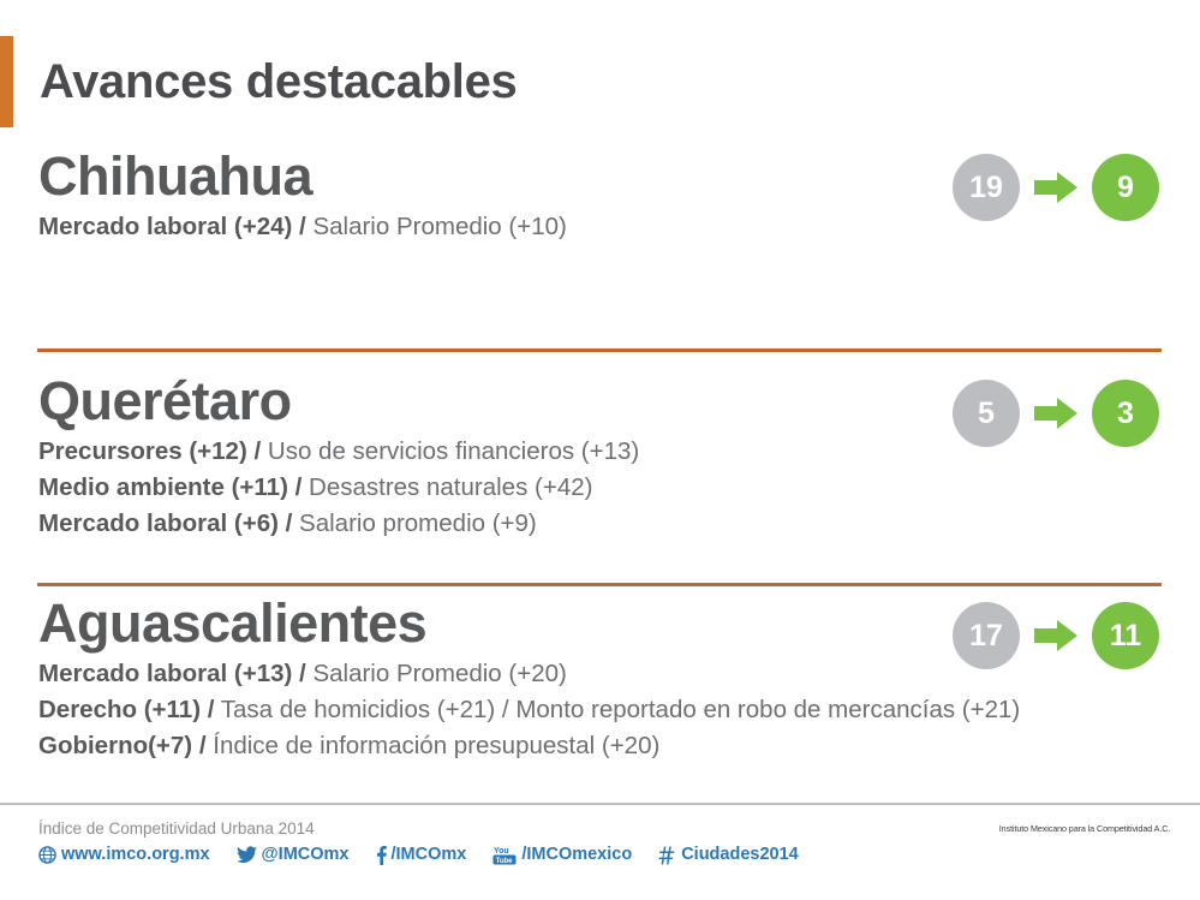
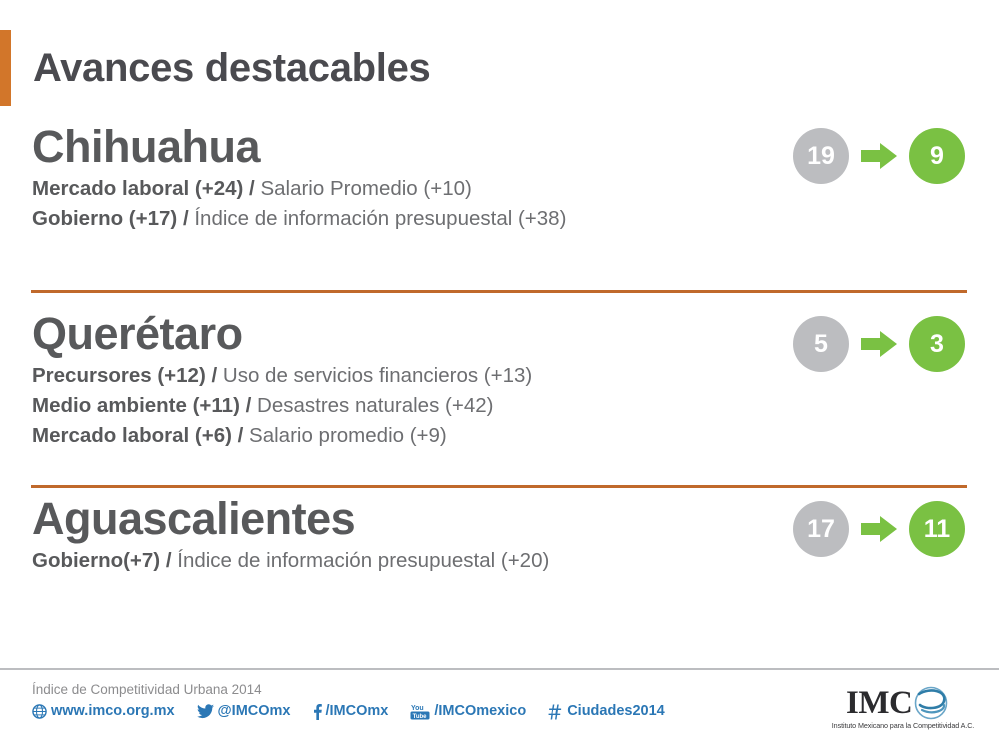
  Avances destacables
  Chihuahua
  Mercado laboral (+24) / Salario Promedio (+10)
+ Gobierno (+17) / Índice de información presupuestal (+38)
  19
  9
  Querétaro
  Precursores (+12) / Uso de servicios financieros (+13)
  Medio ambiente (+11) / Desastres naturales (+42)
  Mercado laboral (+6) / Salario promedio (+9)
  5
  3
  Aguascalientes
- Mercado laboral (+13) / Salario Promedio (+20)
- Derecho (+11) / Tasa de homicidios (+21) / Monto reportado en robo de mercancías (+21)
  Gobierno(+7) / Índice de información presupuestal (+20)
  17
  11
  Índice de Competitividad Urbana 2014
  www.imco.org.mx
  @IMCOmx
  /IMCOmx
  /IMCOmexico
  Ciudades2014
+ IMC
  Instituto Mexicano para la Competitividad A.C.
